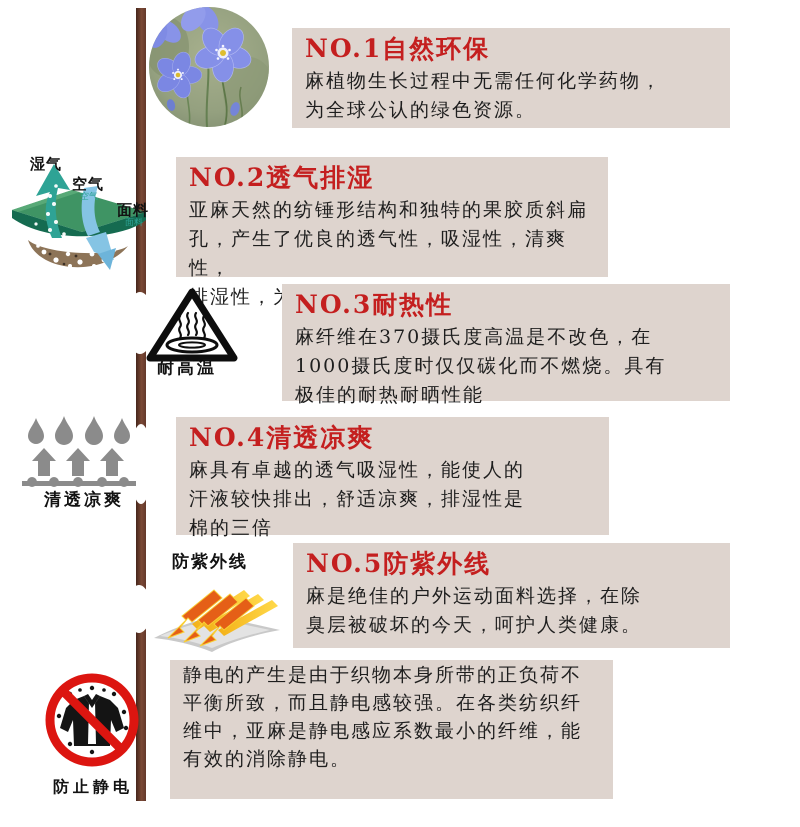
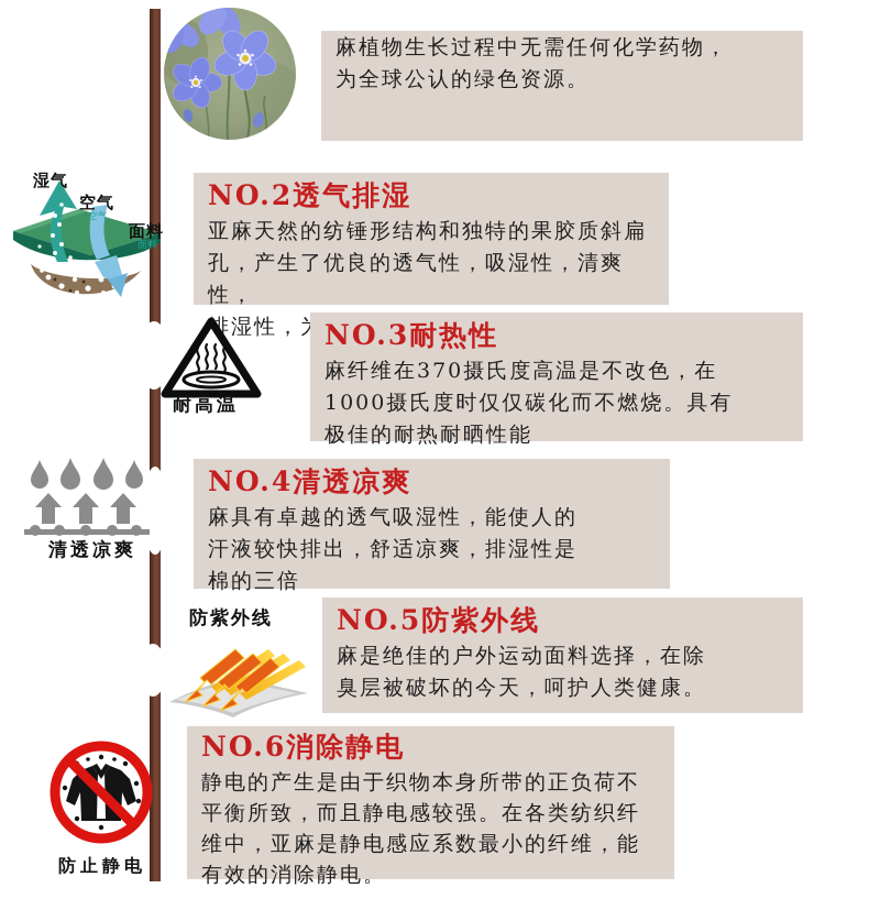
- NO.1自然环保
  麻植物生长过程中无需任何化学药物，
  为全球公认的绿色资源。
  湿气
  空气
  空气
  面料
  面料
  NO.2透气排湿
  亚麻天然的纺锤形结构和独特的果胶质斜扁
  孔，产生了优良的透气性，吸湿性，清爽性，
  耐高温
  NO.3耐热性
  麻纤维在370摄氏度高温是不改色，在
  1000摄氏度时仅仅碳化而不燃烧。具有
  极佳的耐热耐晒性能
  清透凉爽
  NO.4清透凉爽
  麻具有卓越的透气吸湿性，能使人的
  汗液较快排出，舒适凉爽，排湿性是
  棉的三倍
  防紫外线
  NO.5防紫外线
  麻是绝佳的户外运动面料选择，在除
  臭层被破坏的今天，呵护人类健康。
  防止静电
+ NO.6消除静电
  静电的产生是由于织物本身所带的正负荷不
  平衡所致，而且静电感较强。在各类纺织纤
  维中，亚麻是静电感应系数最小的纤维，能
  有效的消除静电。
